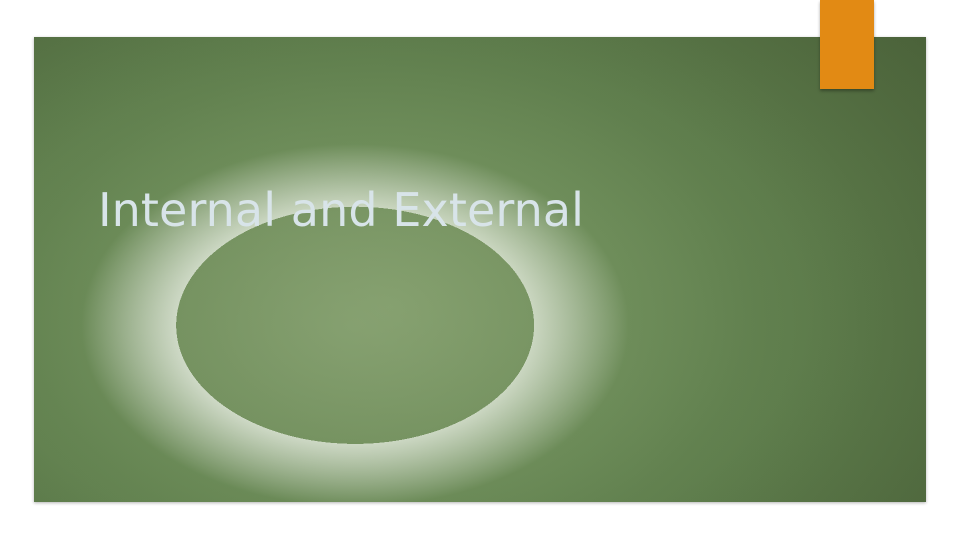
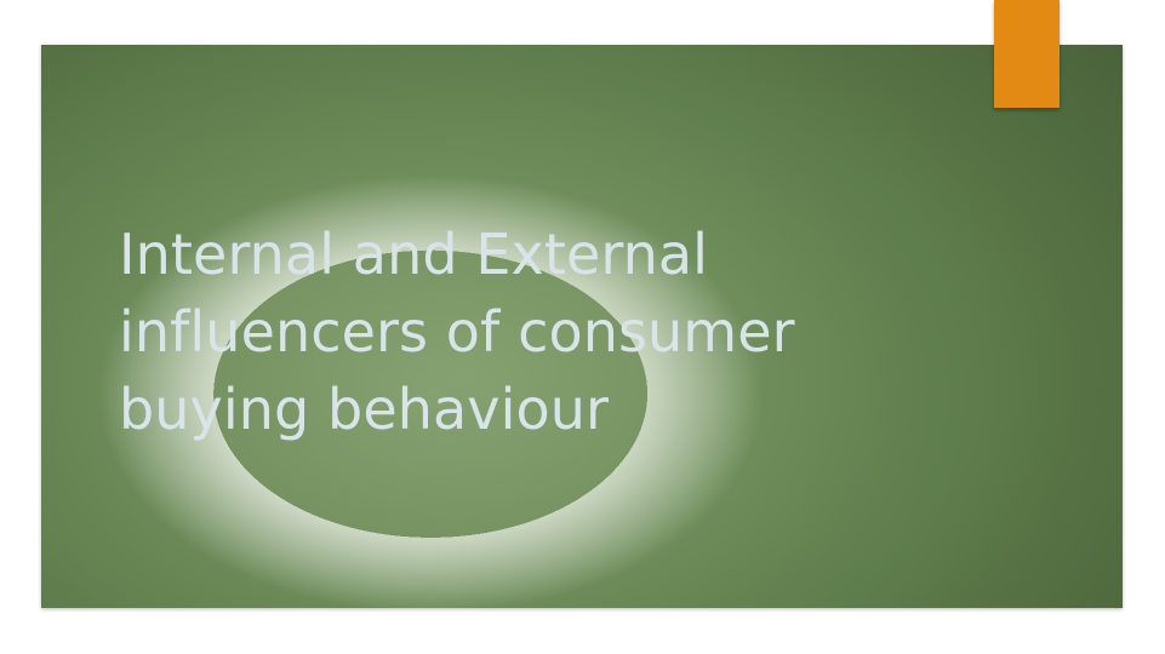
  Internal and External
+ influencers of consumer
+ buying behaviour
